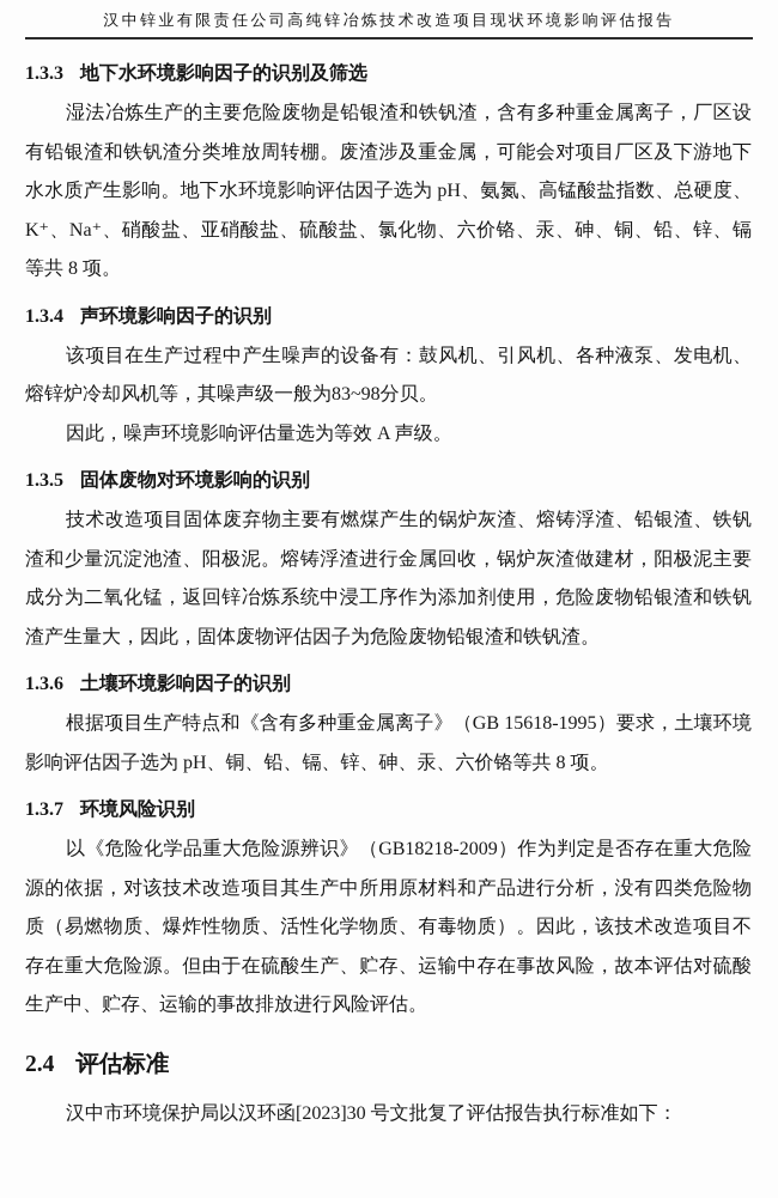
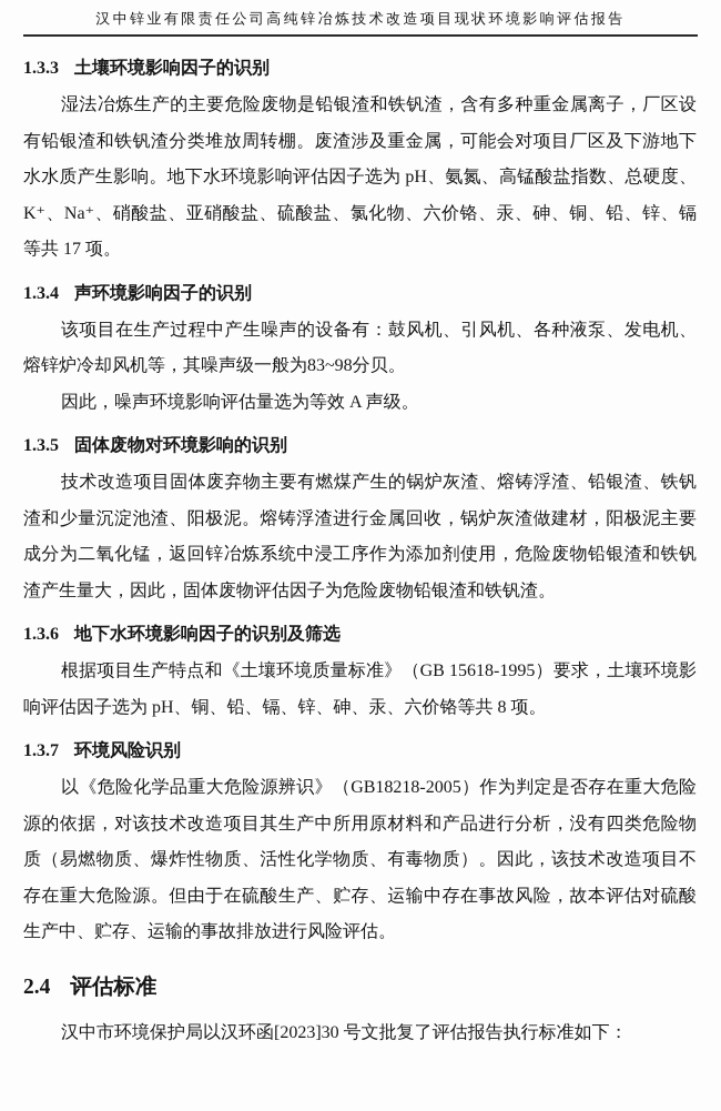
  汉中锌业有限责任公司高纯锌冶炼技术改造项目现状环境影响评估报告
- 1.3.3 地下水环境影响因子的识别及筛选
+ 1.3.3 土壤环境影响因子的识别
- 湿法冶炼生产的主要危险废物是铅银渣和铁钒渣，含有多种重金属离子，厂区设有铅银渣和铁钒渣分类堆放周转棚。废渣涉及重金属，可能会对项目厂区及下游地下水水质产生影响。地下水环境影响评估因子选为 pH、氨氮、高锰酸盐指数、总硬度、K⁺、Na⁺、硝酸盐、亚硝酸盐、硫酸盐、氯化物、六价铬、汞、砷、铜、铅、锌、镉等共 8 项。
+ 湿法冶炼生产的主要危险废物是铅银渣和铁钒渣，含有多种重金属离子，厂区设有铅银渣和铁钒渣分类堆放周转棚。废渣涉及重金属，可能会对项目厂区及下游地下水水质产生影响。地下水环境影响评估因子选为 pH、氨氮、高锰酸盐指数、总硬度、K⁺、Na⁺、硝酸盐、亚硝酸盐、硫酸盐、氯化物、六价铬、汞、砷、铜、铅、锌、镉等共 17 项。
  1.3.4 声环境影响因子的识别
  该项目在生产过程中产生噪声的设备有：鼓风机、引风机、各种液泵、发电机、熔锌炉冷却风机等，其噪声级一般为83~98分贝。
  因此，噪声环境影响评估量选为等效 A 声级。
  1.3.5 固体废物对环境影响的识别
  技术改造项目固体废弃物主要有燃煤产生的锅炉灰渣、熔铸浮渣、铅银渣、铁钒渣和少量沉淀池渣、阳极泥。熔铸浮渣进行金属回收，锅炉灰渣做建材，阳极泥主要成分为二氧化锰，返回锌冶炼系统中浸工序作为添加剂使用，危险废物铅银渣和铁钒渣产生量大，因此，固体废物评估因子为危险废物铅银渣和铁钒渣。
- 1.3.6 土壤环境影响因子的识别
+ 1.3.6 地下水环境影响因子的识别及筛选
- 根据项目生产特点和《含有多种重金属离子》（GB 15618-1995）要求，土壤环境影响评估因子选为 pH、铜、铅、镉、锌、砷、汞、六价铬等共 8 项。
+ 根据项目生产特点和《土壤环境质量标准》（GB 15618-1995）要求，土壤环境影响评估因子选为 pH、铜、铅、镉、锌、砷、汞、六价铬等共 8 项。
  1.3.7 环境风险识别
- 以《危险化学品重大危险源辨识》（GB18218-2009）作为判定是否存在重大危险源的依据，对该技术改造项目其生产中所用原材料和产品进行分析，没有四类危险物质（易燃物质、爆炸性物质、活性化学物质、有毒物质）。因此，该技术改造项目不存在重大危险源。但由于在硫酸生产、贮存、运输中存在事故风险，故本评估对硫酸生产中、贮存、运输的事故排放进行风险评估。
+ 以《危险化学品重大危险源辨识》（GB18218-2005）作为判定是否存在重大危险源的依据，对该技术改造项目其生产中所用原材料和产品进行分析，没有四类危险物质（易燃物质、爆炸性物质、活性化学物质、有毒物质）。因此，该技术改造项目不存在重大危险源。但由于在硫酸生产、贮存、运输中存在事故风险，故本评估对硫酸生产中、贮存、运输的事故排放进行风险评估。
  2.4 评估标准
  汉中市环境保护局以汉环函[2023]30 号文批复了评估报告执行标准如下：
